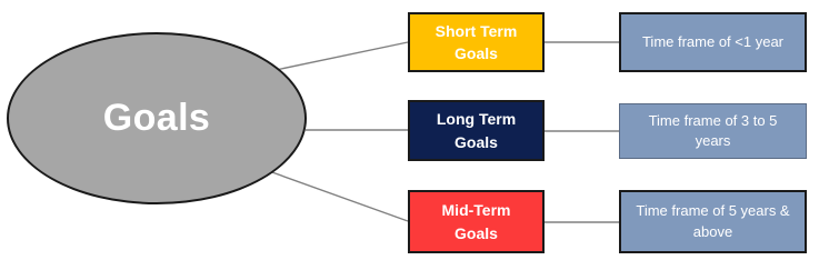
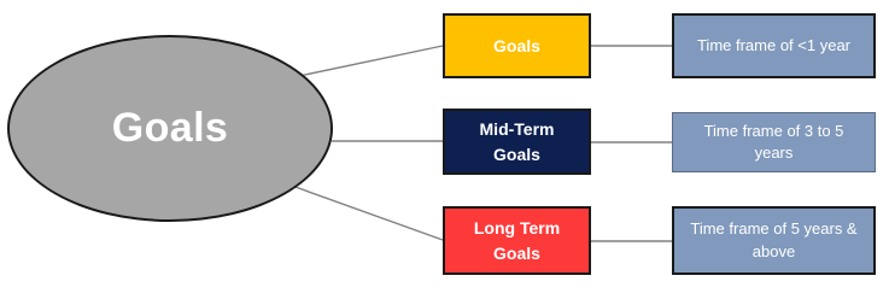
  Goals
- Short Term
  Goals
- Long Term
+ Mid-Term
  Goals
- Mid-Term
+ Long Term
  Goals
  Time frame of <1 year
  Time frame of 3 to 5 years
  Time frame of 5 years & above
